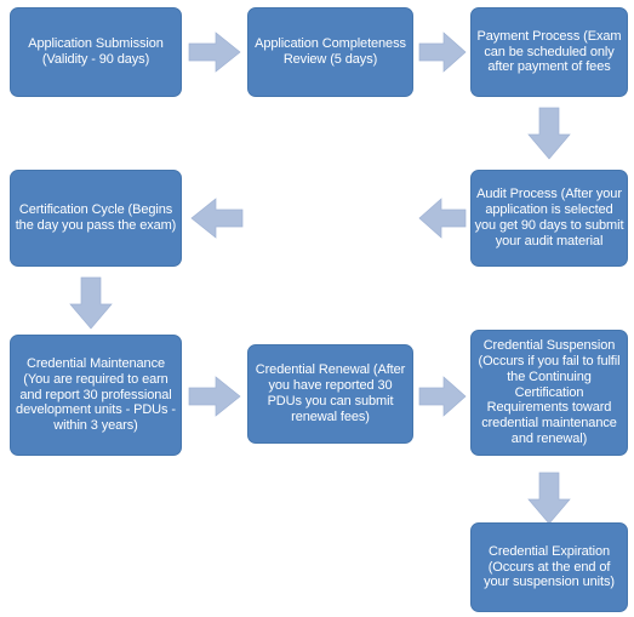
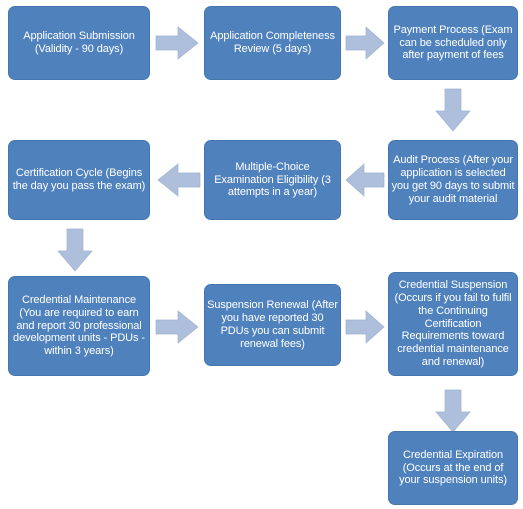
  Application Submission (Validity - 90 days)
  Application Completeness Review (5 days)
  Payment Process (Exam can be scheduled only after payment of fees
  Certification Cycle (Begins the day you pass the exam)
+ Multiple-Choice Examination Eligibility (3 attempts in a year)
  Audit Process (After your application is selected you get 90 days to submit your audit material
  Credential Maintenance (You are required to earn and report 30 professional development units - PDUs - within 3 years)
- Credential Renewal (After you have reported 30 PDUs you can submit renewal fees)
+ Suspension Renewal (After you have reported 30 PDUs you can submit renewal fees)
  Credential Suspension (Occurs if you fail to fulfil the Continuing Certification Requirements toward credential maintenance and renewal)
  Credential Expiration (Occurs at the end of your suspension units)
